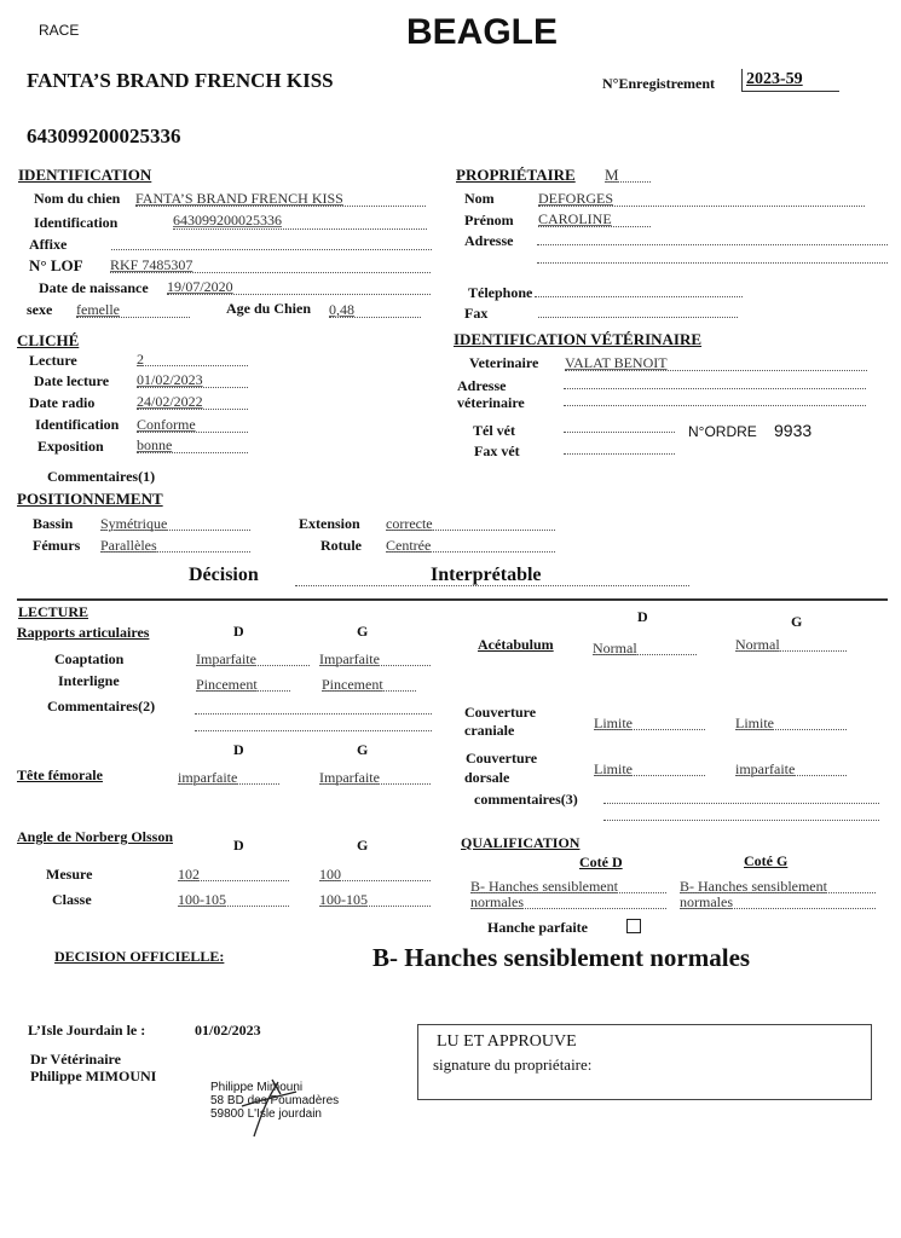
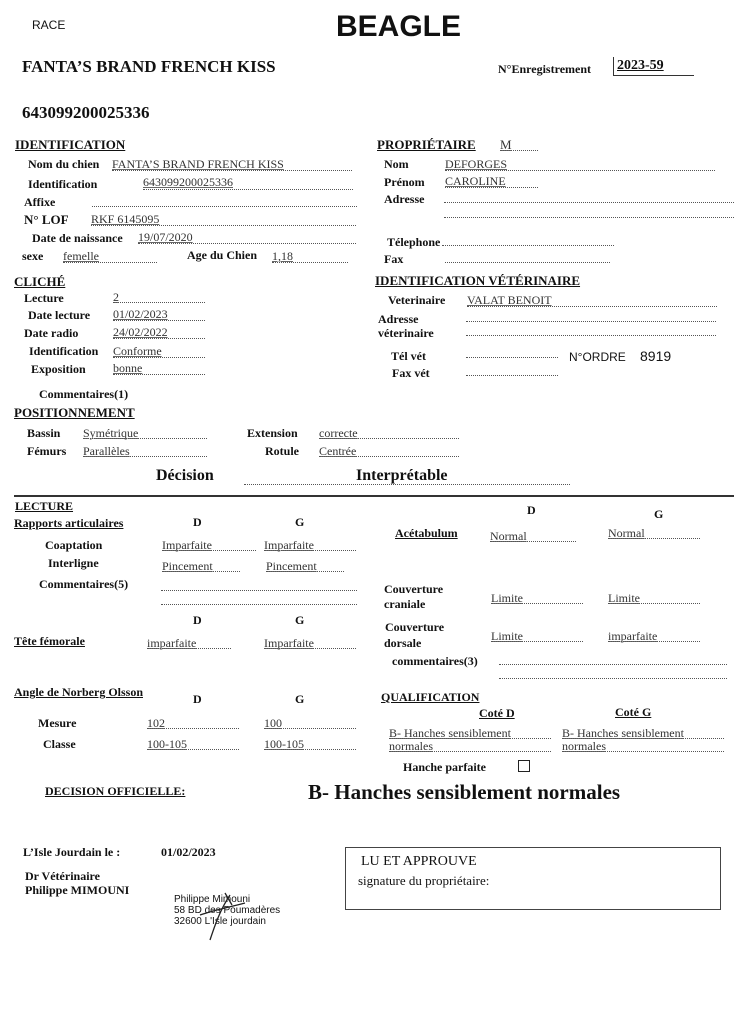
  RACE
  BEAGLE
  FANTA’S BRAND FRENCH KISS
  N°Enregistrement
  2023-59
  643099200025336
  IDENTIFICATION
  Nom du chien
  FANTA’S BRAND FRENCH KISS
  Identification
  643099200025336
  Affixe
  N° LOF
- RKF 7485307
+ RKF 6145095
  Date de naissance
  19/07/2020
  sexe
  femelle
  Age du Chien
- 0,48
+ 1,18
  PROPRIÉTAIRE
  M
  Nom
  DEFORGES
  Prénom
  CAROLINE
  Adresse
  Télephone
  Fax
  CLICHÉ
  Lecture
  2
  Date lecture
  01/02/2023
  Date radio
  24/02/2022
  Identification
  Conforme
  Exposition
  bonne
  Commentaires(1)
  IDENTIFICATION VÉTÉRINAIRE
  Veterinaire
  VALAT BENOIT
  Adresse
  véterinaire
  Tél vét
  N°ORDRE
- 9933
+ 8919
  Fax vét
  POSITIONNEMENT
  Bassin
  Symétrique
  Fémurs
  Parallèles
  Extension
  correcte
  Rotule
  Centrée
  Décision
  Interprétable
  LECTURE
  Rapports articulaires
  D
  G
  Coaptation
  Imparfaite
  Imparfaite
  Interligne
  Pincement
  Pincement
- Commentaires(2)
+ Commentaires(5)
  D
  G
  Tête fémorale
  imparfaite
  Imparfaite
  D
  G
  Acétabulum
  Normal
  Normal
  Couverture
  craniale
  Limite
  Limite
  Couverture
  dorsale
  Limite
  imparfaite
  commentaires(3)
  Angle de Norberg Olsson
  D
  G
  Mesure
  102
  100
  Classe
  100-105
  100-105
  QUALIFICATION
  Coté D
  Coté G
  B- Hanches sensiblement
  normales
  B- Hanches sensiblement
  normales
  Hanche parfaite
  DECISION OFFICIELLE:
  B- Hanches sensiblement normales
  L’Isle Jourdain le :
  01/02/2023
  Dr Vétérinaire
  Philippe MIMOUNI
  Philippe Miouni
  58 BD ds Poumadères
- 59800 L'Isle jourdain
+ 32600 L'Isle jourdain
  LU ET APPROUVE
  signature du propriétaire:
